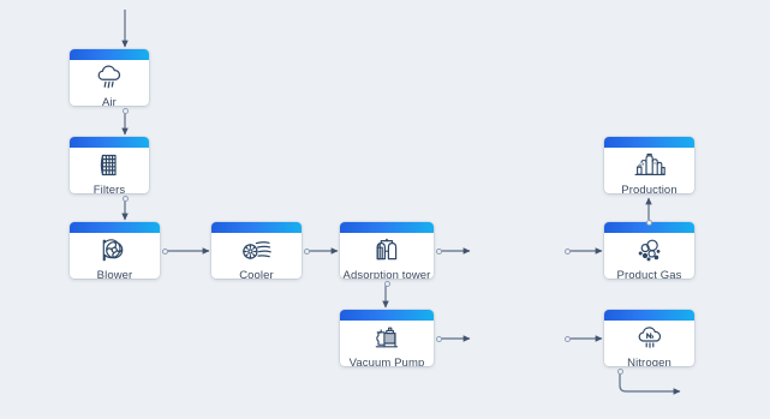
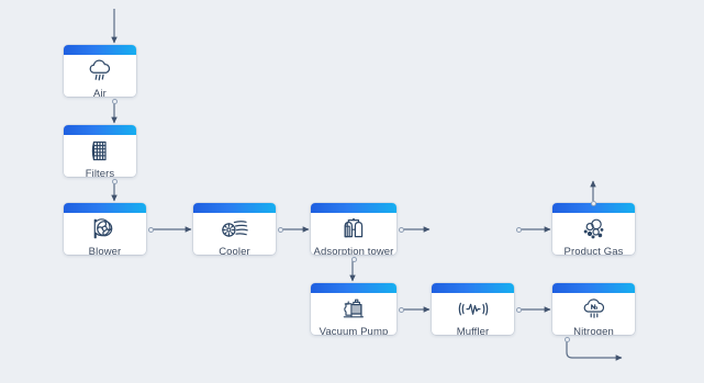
  Air
  Filters
  Blower
  Cooler
  Adsorption tower
  Product Gas
- Production
  Vacuum Pump
+ Muffler
  Nitrogen
